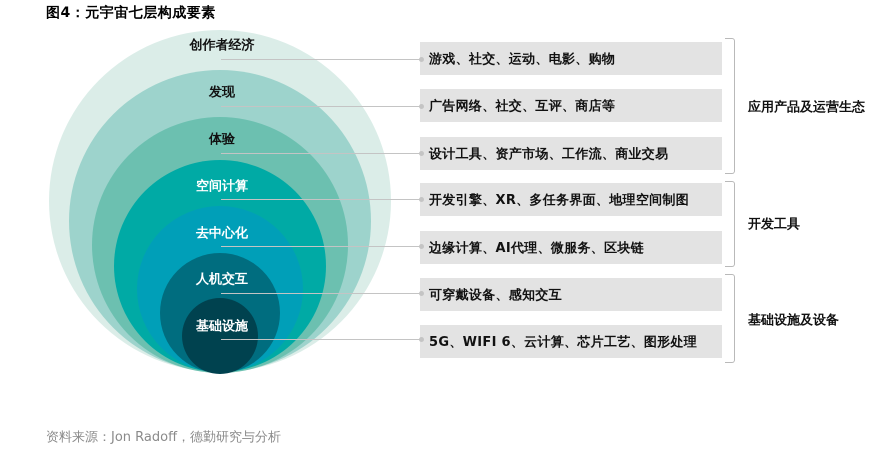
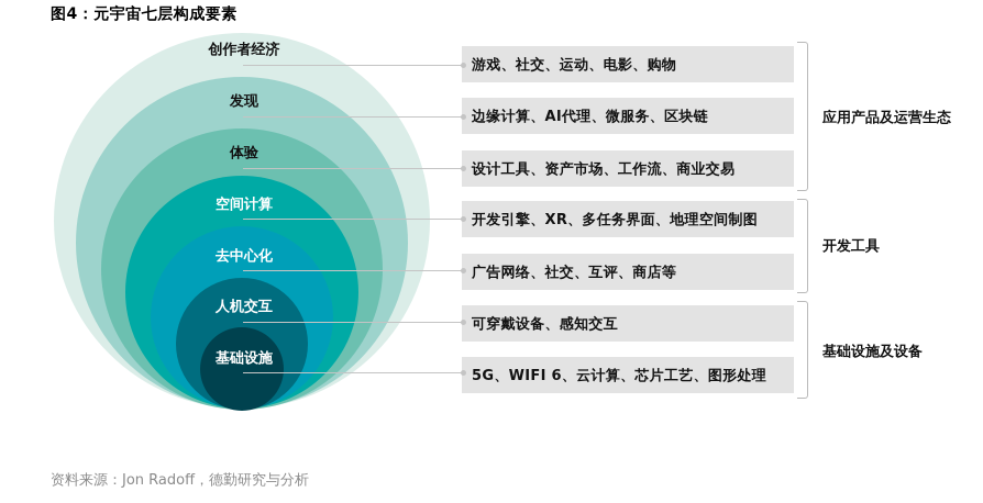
  图4：元宇宙七层构成要素
  创作者经济
  发现
  体验
  空间计算
  去中心化
  人机交互
  基础设施
  游戏、社交、运动、电影、购物
- 广告网络、社交、互评、商店等
+ 边缘计算、AI代理、微服务、区块链
  设计工具、资产市场、工作流、商业交易
  开发引擎、XR、多任务界面、地理空间制图
- 边缘计算、AI代理、微服务、区块链
+ 广告网络、社交、互评、商店等
  可穿戴设备、感知交互
  5G、WIFI 6、云计算、芯片工艺、图形处理
  应用产品及运营生态
  开发工具
  基础设施及设备
  资料来源：Jon Radoff，德勤研究与分析
